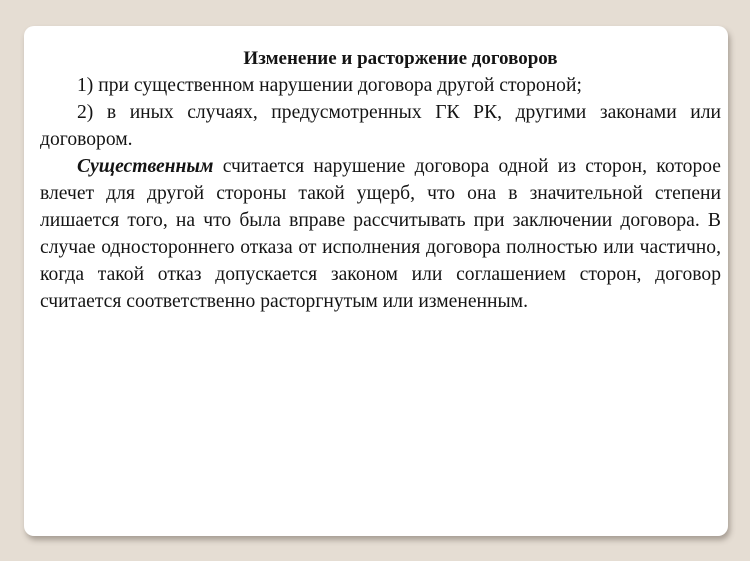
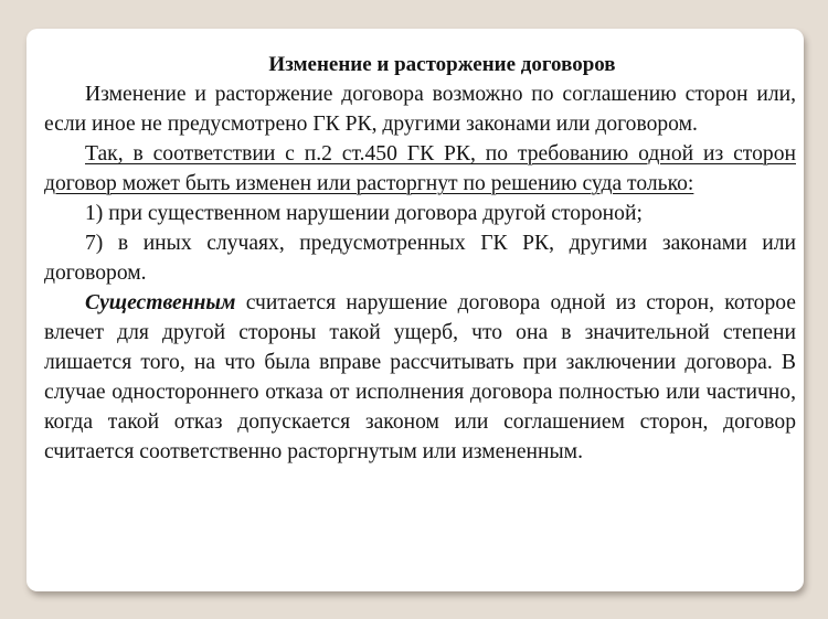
  Изменение и расторжение договоров
+ Изменение и расторжение договора возможно по соглашению сторон или, если иное не предусмотрено ГК РК, другими законами или договором.
+ Так, в соответствии с п.2 ст.450 ГК РК, по требованию одной из сторон договор может быть изменен или расторгнут по решению суда только:
  1) при существенном нарушении договора другой стороной;
- 2) в иных случаях, предусмотренных ГК РК, другими законами или договором.
+ 7) в иных случаях, предусмотренных ГК РК, другими законами или договором.
  Существенным считается нарушение договора одной из сторон, которое влечет для другой стороны такой ущерб, что она в значительной степени лишается того, на что была вправе рассчитывать при заключении договора. В случае одностороннего отказа от исполнения договора полностью или частично, когда такой отказ допускается законом или соглашением сторон, договор считается соответственно расторгнутым или измененным.
